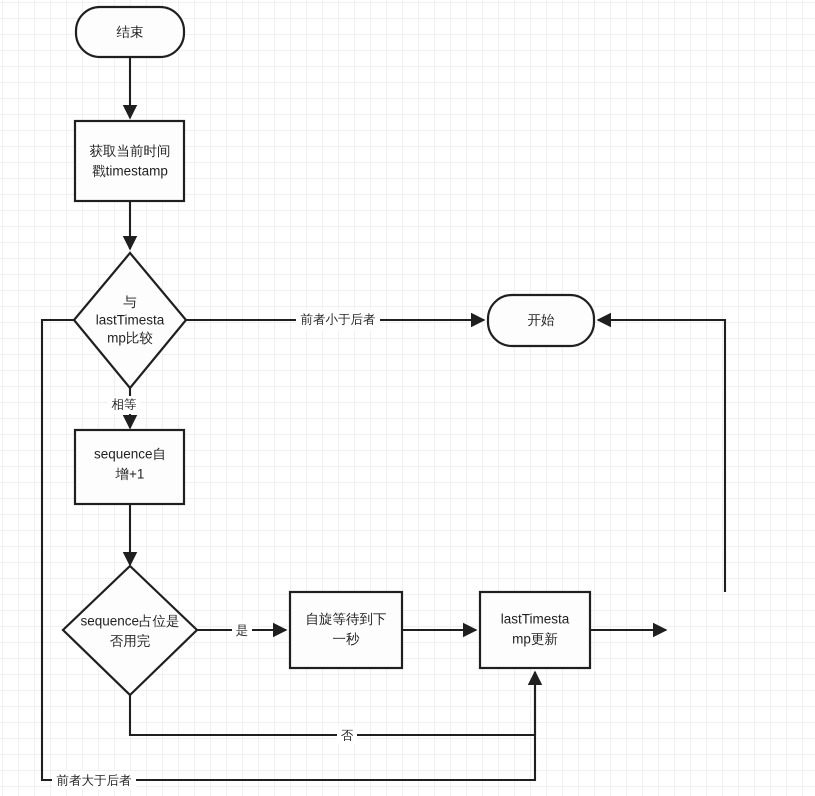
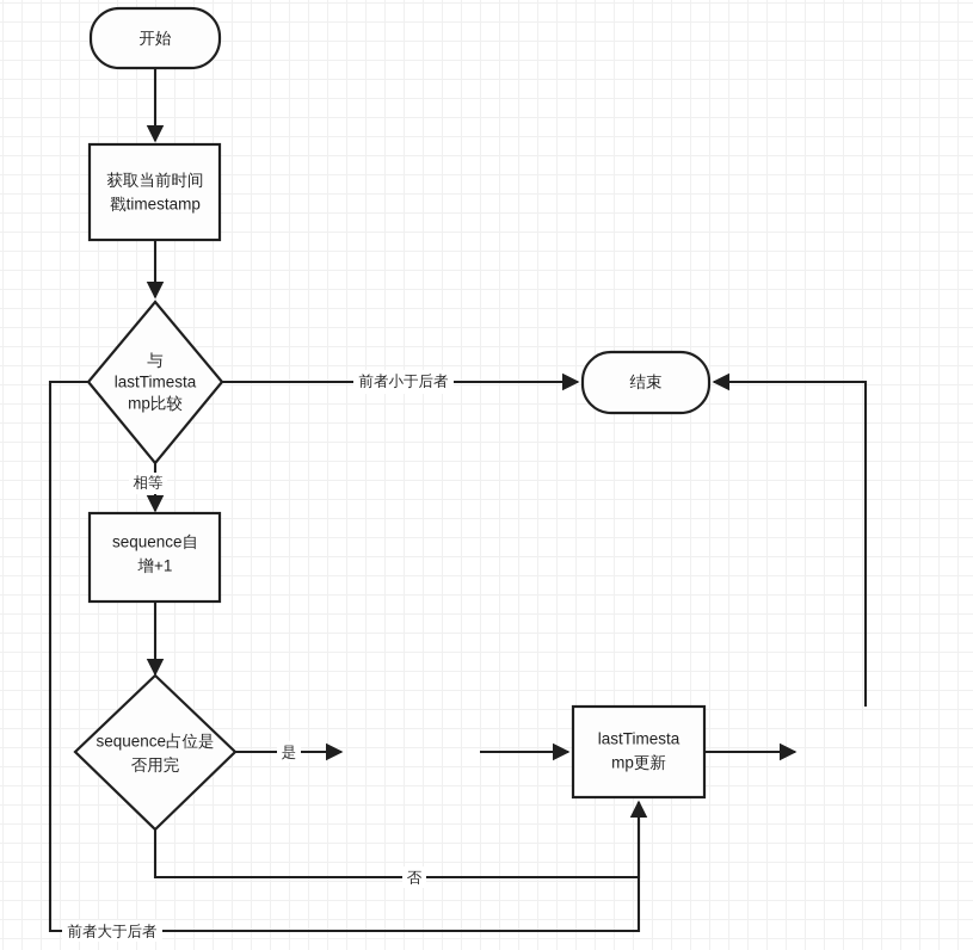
- 结束
+ 开始
  获取当前时间
  戳timestamp
  与
  lastTimesta
  mp比较
- 开始
+ 结束
  sequence自
  增+1
  sequence占位是
  否用完
- 自旋等待到下
- 一秒
  lastTimesta
  mp更新
  前者小于后者
  相等
  是
  否
  前者大于后者
